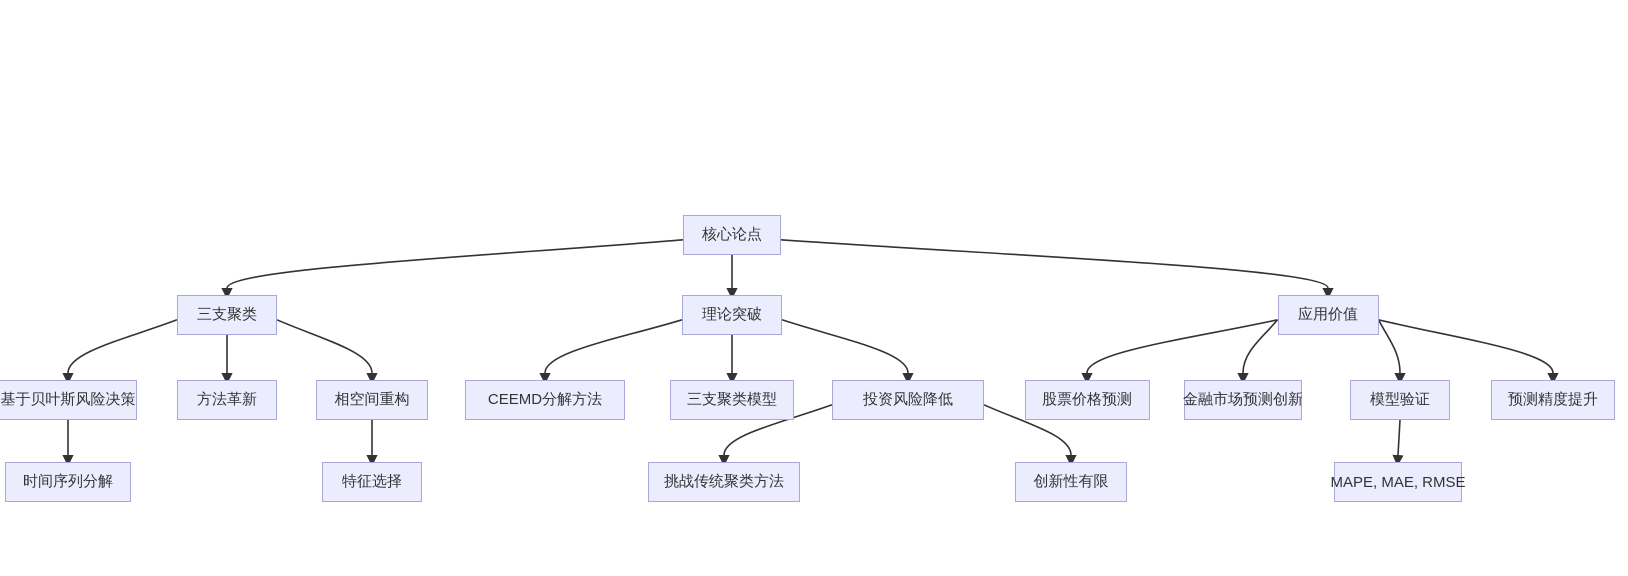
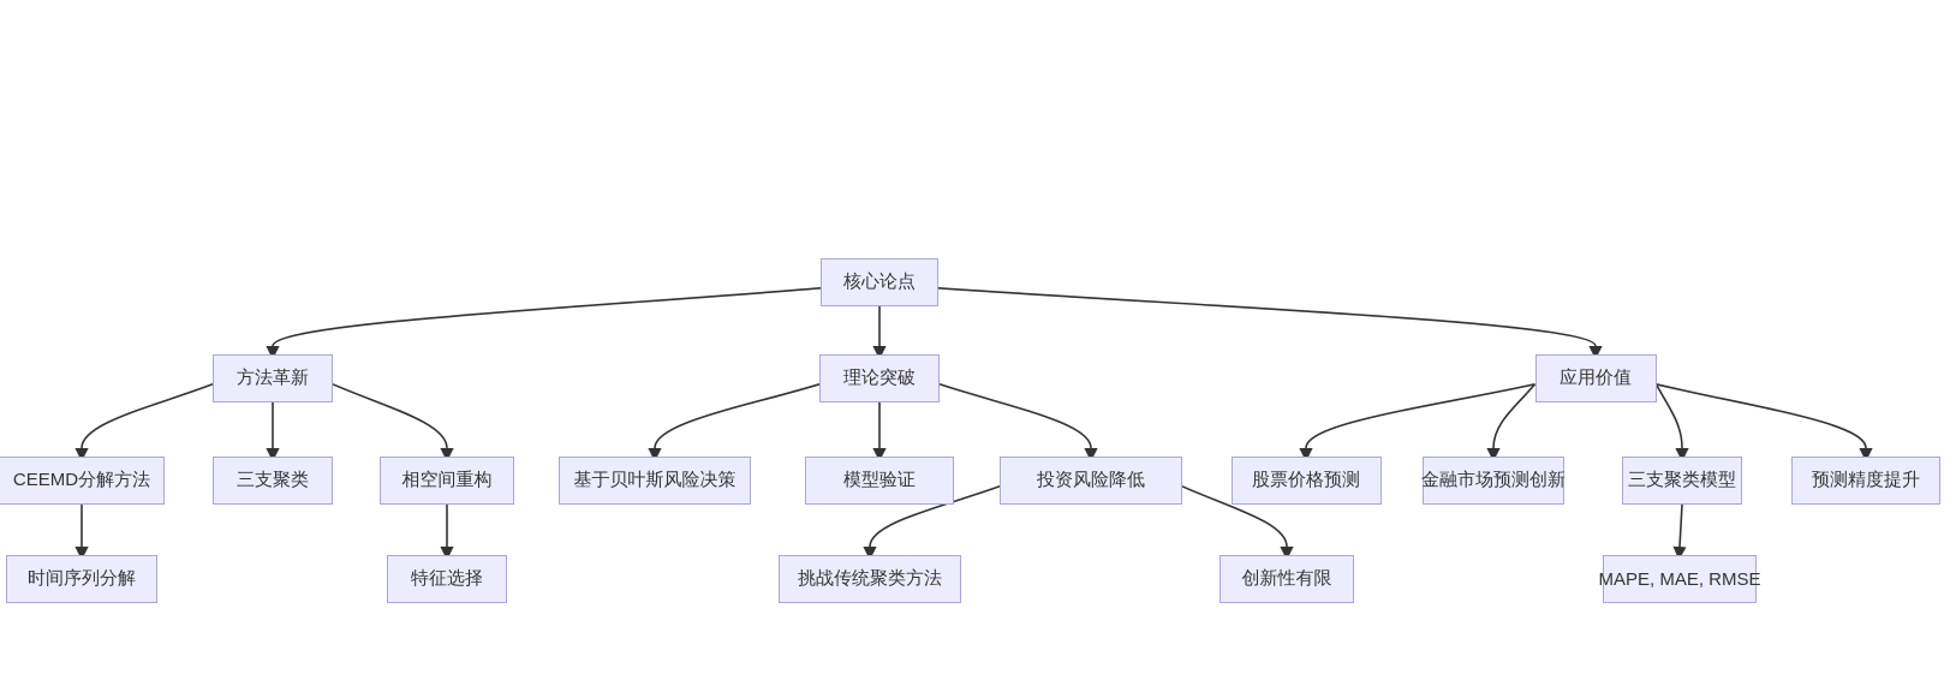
  核心论点
- 三支聚类
+ 方法革新
  理论突破
  应用价值
- 基于贝叶斯风险决策
+ CEEMD分解方法
- 方法革新
+ 三支聚类
  相空间重构
- CEEMD分解方法
+ 基于贝叶斯风险决策
- 三支聚类模型
+ 模型验证
  投资风险降低
  股票价格预测
  金融市场预测创新
- 模型验证
+ 三支聚类模型
  预测精度提升
  时间序列分解
  特征选择
  挑战传统聚类方法
  创新性有限
  MAPE, MAE, RMSE
